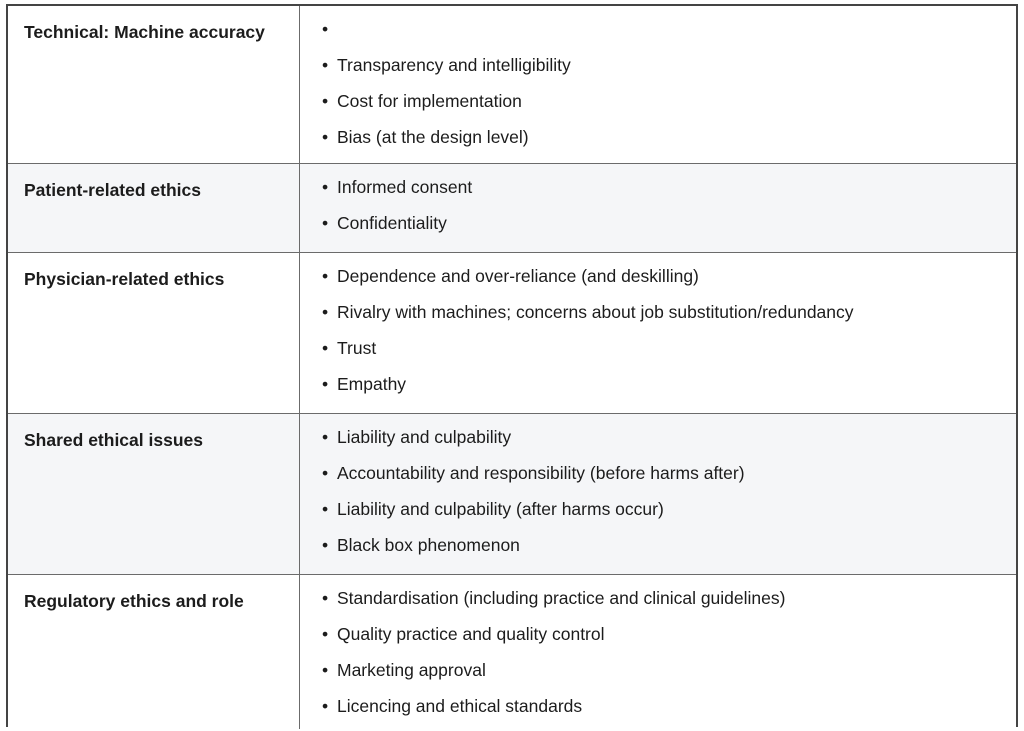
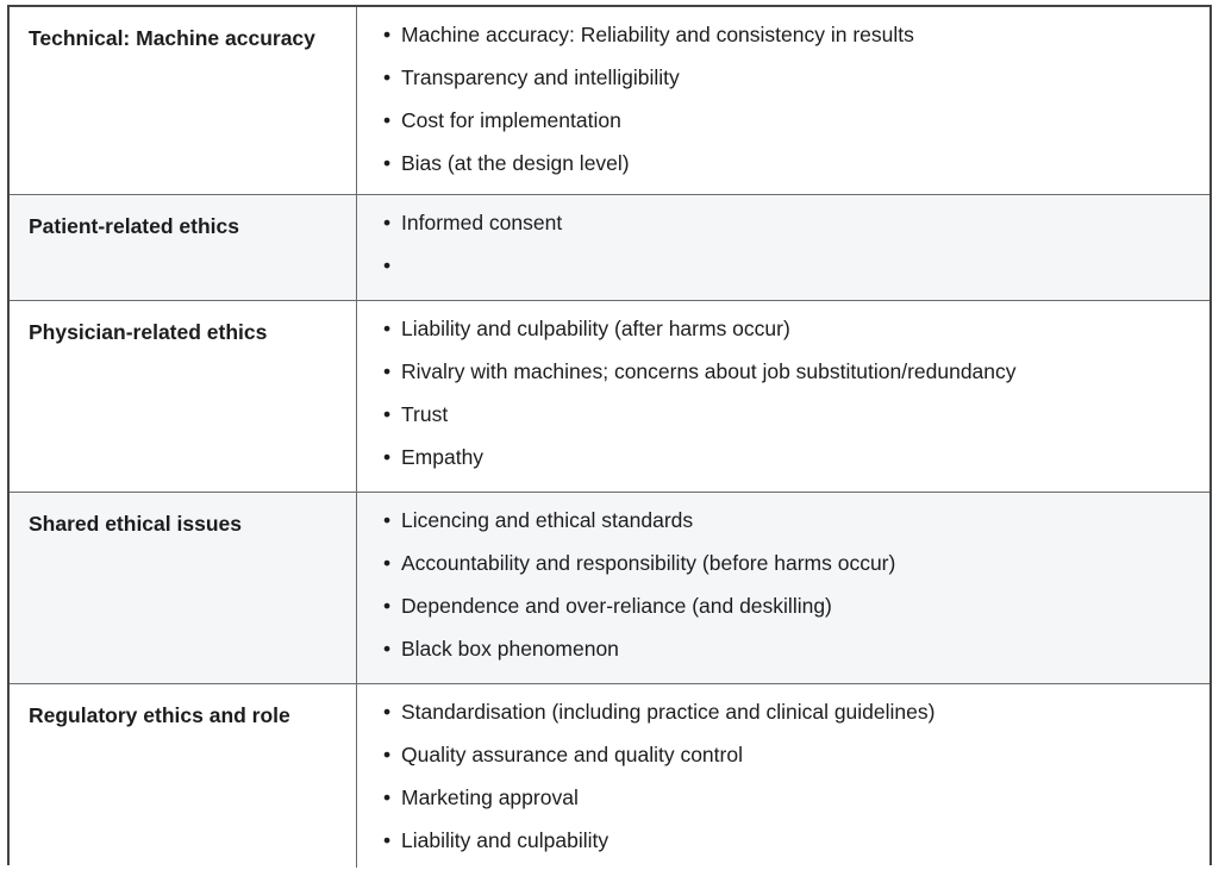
  Technical: Machine accuracy
  •
+ Machine accuracy: Reliability and consistency in results
  •
  Transparency and intelligibility
  •
  Cost for implementation
  •
  Bias (at the design level)
  Patient-related ethics
  •
  Informed consent
  •
- Confidentiality
  Physician-related ethics
  •
- Dependence and over-reliance (and deskilling)
+ Liability and culpability (after harms occur)
  •
  Rivalry with machines; concerns about job substitution/redundancy
  •
  Trust
  •
  Empathy
  Shared ethical issues
  •
- Liability and culpability
+ Licencing and ethical standards
  •
- Accountability and responsibility (before harms after)
+ Accountability and responsibility (before harms occur)
  •
- Liability and culpability (after harms occur)
+ Dependence and over-reliance (and deskilling)
  •
  Black box phenomenon
  Regulatory ethics and role
  •
  Standardisation (including practice and clinical guidelines)
  •
- Quality practice and quality control
+ Quality assurance and quality control
  •
  Marketing approval
  •
- Licencing and ethical standards
+ Liability and culpability
